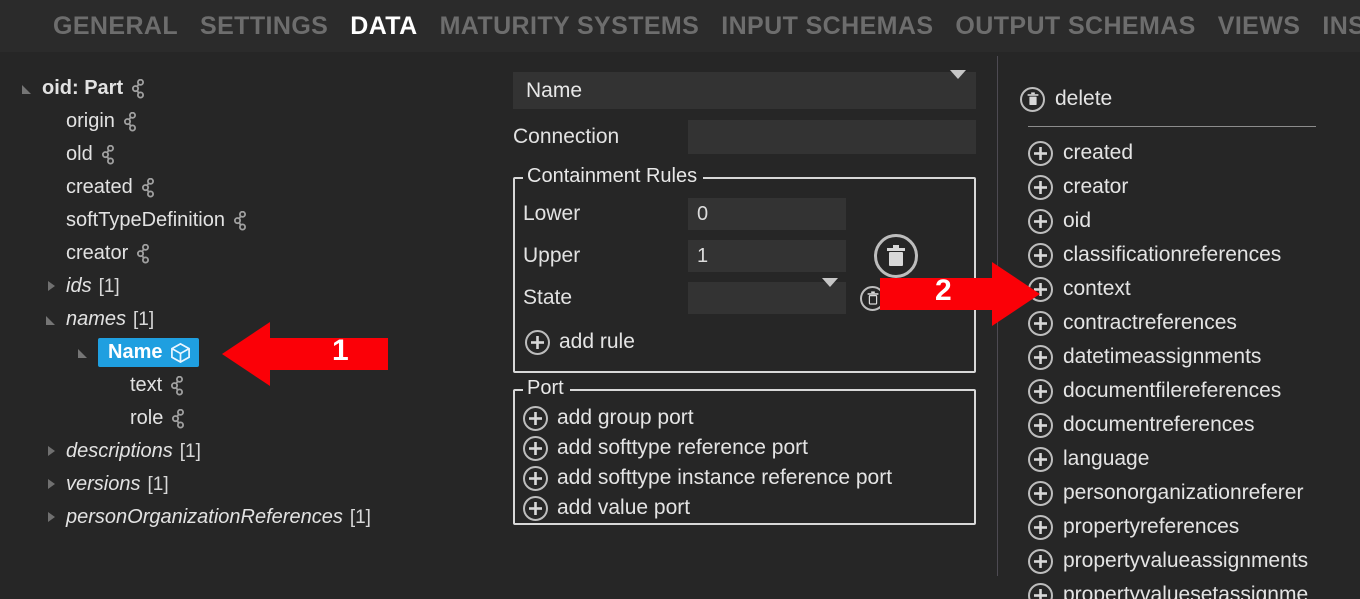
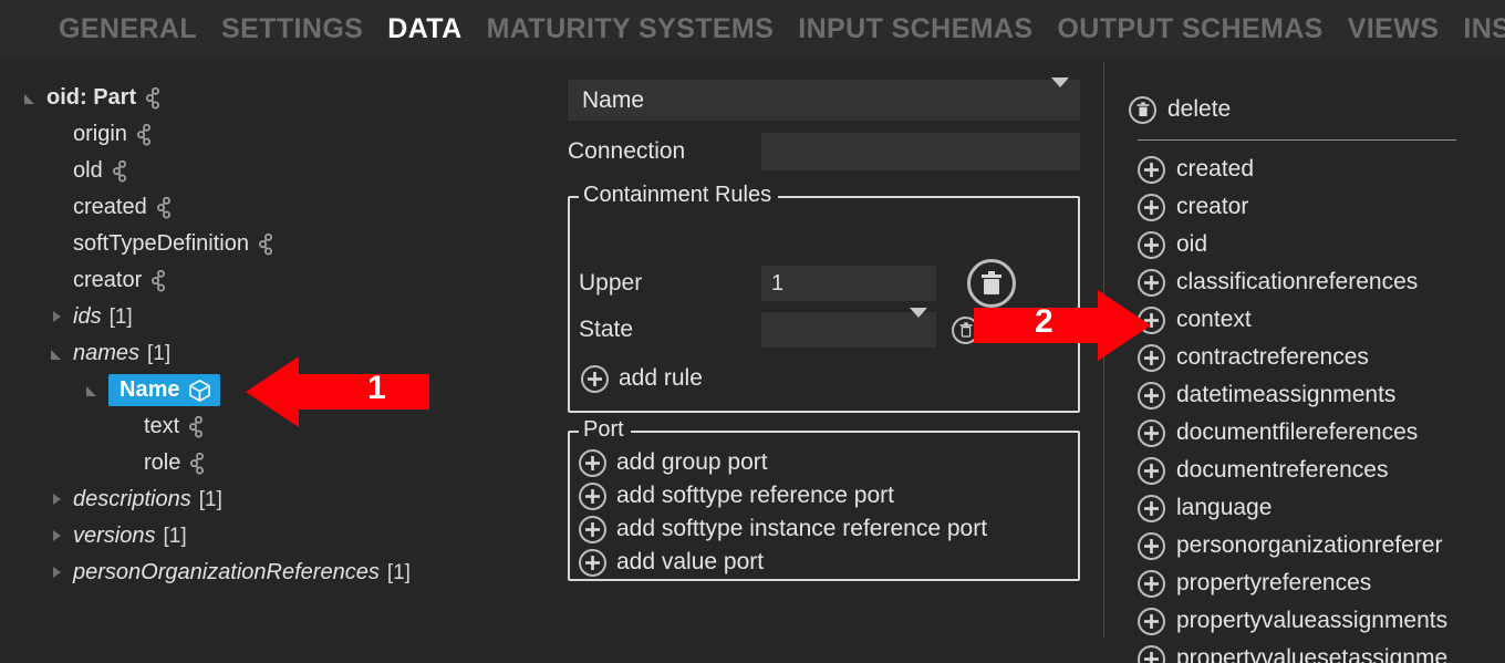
  GENERAL
  SETTINGS
  DATA
  MATURITY SYSTEMS
  INPUT SCHEMAS
  OUTPUT SCHEMAS
  VIEWS
  oid: Part
  origin
  old
  created
  softTypeDefinition
  creator
  ids
  [1]
  names
  [1]
  Name
  text
  role
  descriptions
  [1]
  versions
  [1]
  personOrganizationReferences
  [1]
  Name
  Connection
  Containment Rules
- Lower
- 0
  Upper
  1
  State
  add rule
  Port
  add group port
  add softtype reference port
  add softtype instance reference port
  add value port
  delete
  created
  creator
  oid
  classificationreferences
  context
  contractreferences
  datetimeassignments
  documentfilereferences
  documentreferences
  language
  personorganizationreferer
  propertyreferences
  propertyvalueassignments
  propertyvaluesetassignme
  1
  2
